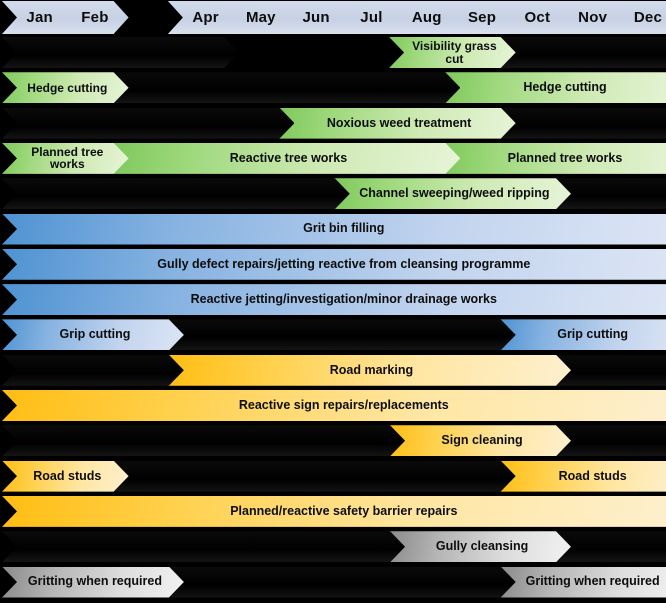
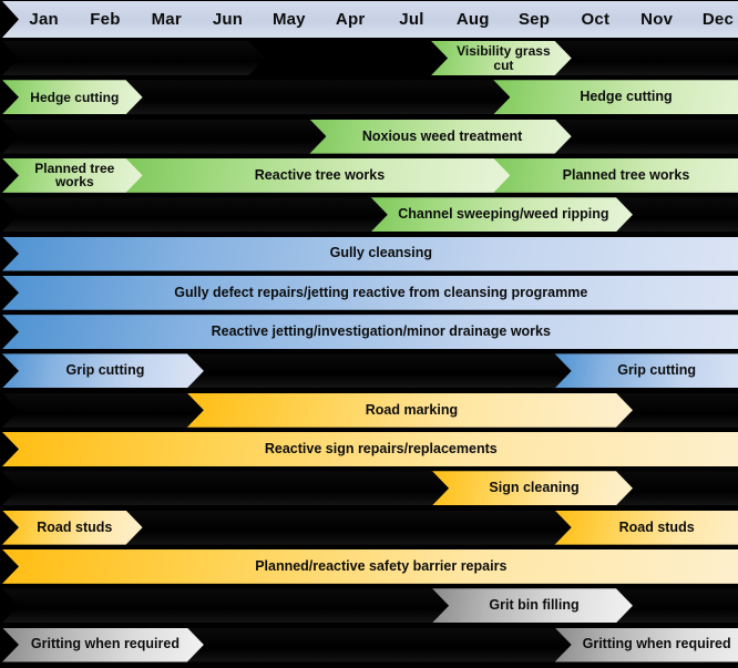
  Jan
  Feb
+ Mar
- Apr
+ Jun
  May
- Jun
+ Apr
  Jul
  Aug
  Sep
  Oct
  Nov
  Dec
  Visibility grass cut
  Hedge cutting
  Hedge cutting
  Noxious weed treatment
  Planned tree works
  Reactive tree works
  Planned tree works
  Channel sweeping/weed ripping
- Grit bin filling
+ Gully cleansing
  Gully defect repairs/jetting reactive from cleansing programme
  Reactive jetting/investigation/minor drainage works
  Grip cutting
  Grip cutting
  Road marking
  Reactive sign repairs/replacements
  Sign cleaning
  Road studs
  Road studs
  Planned/reactive safety barrier repairs
- Gully cleansing
+ Grit bin filling
  Gritting when required
  Gritting when required
